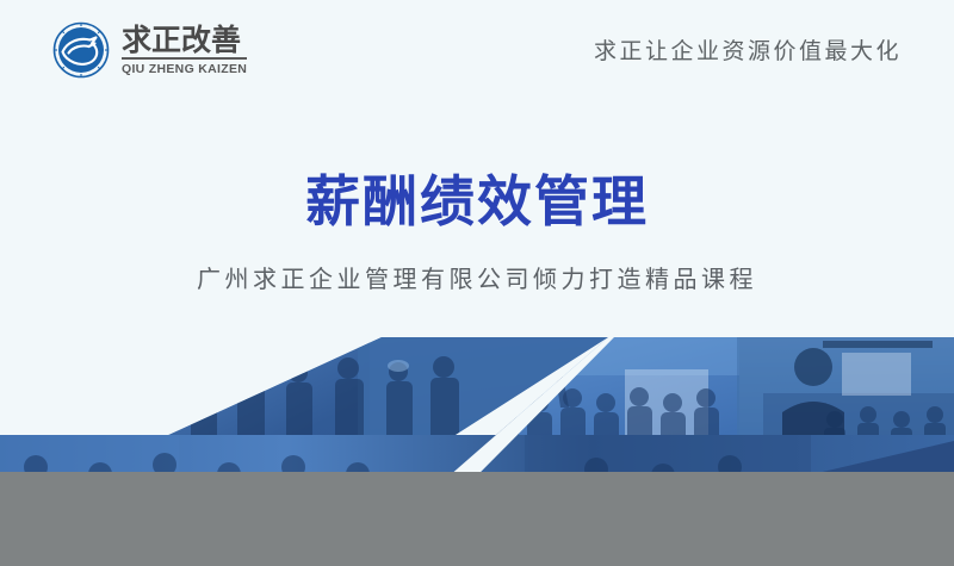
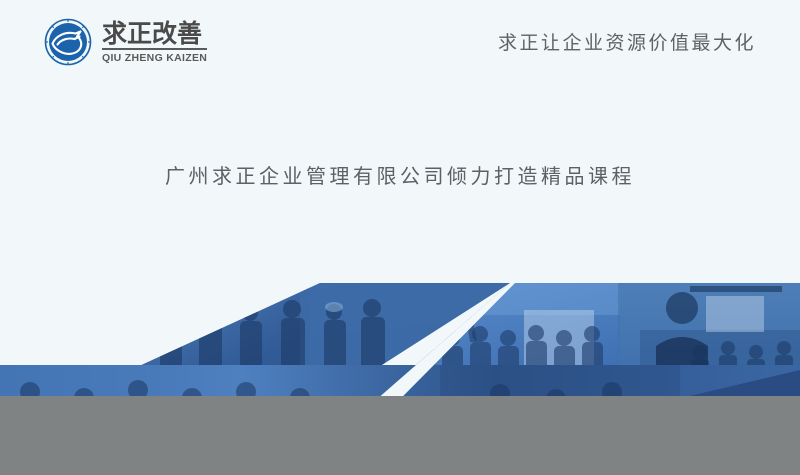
  求正改善
  QIU ZHENG KAIZEN
  求正让企业资源价值最大化
- 薪酬绩效管理
  广州求正企业管理有限公司倾力打造精品课程
